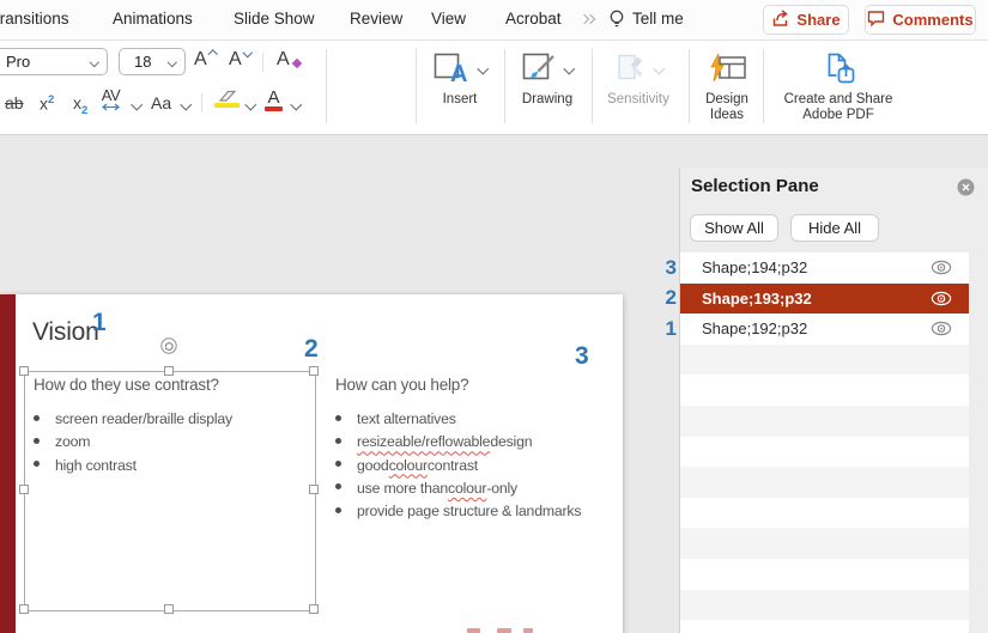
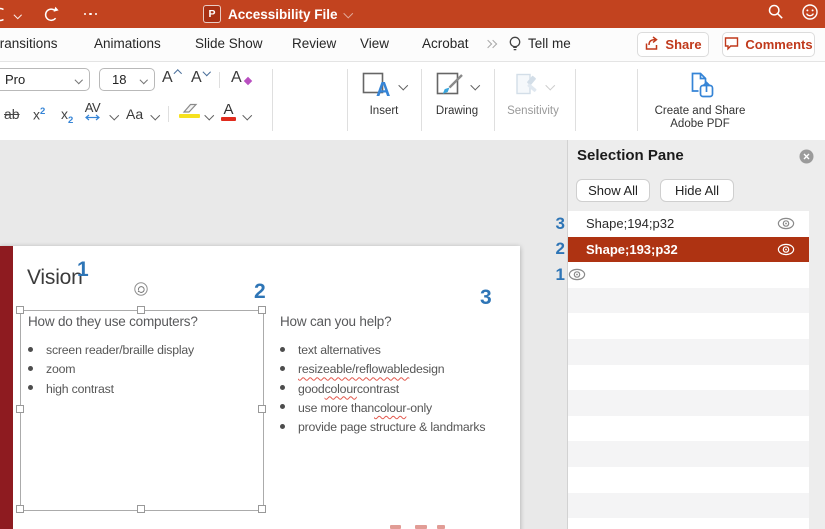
+ P
+ Accessibility File
  ransitions
  Animations
  Slide Show
  Review
  View
  Acrobat
  Tell me
  Share
  Comments
  Pro
  18
  A
  A
  A
  ab
  x2
  x2
  AV
  Aa
  A
  A
  Insert
  Drawing
  Sensitivity
- Design
- Ideas
  Create and Share
  Adobe PDF
  Vision
  1
  2
  3
- How do they use contrast?
+ How do they use computers?
  screen reader/braille display
  zoom
  high contrast
  How can you help?
  text alternatives
  resizeable/reflowable
  design
  good
  colour
  contrast
  use more than
  colour
  -only
  provide page structure & landmarks
  Selection Pane
  Show All
  Hide All
  Shape;194;p32
  Shape;193;p32
- Shape;192;p32
  3
  2
  1
